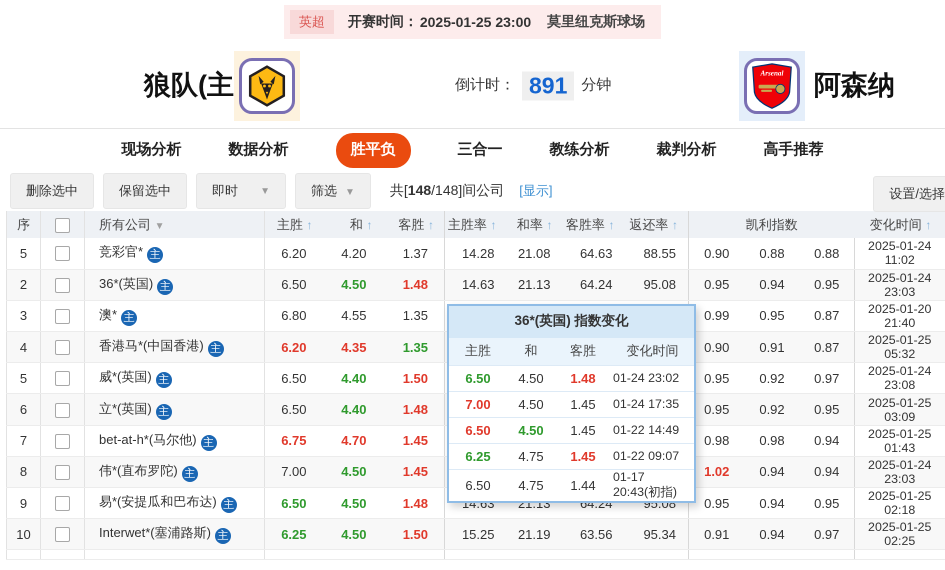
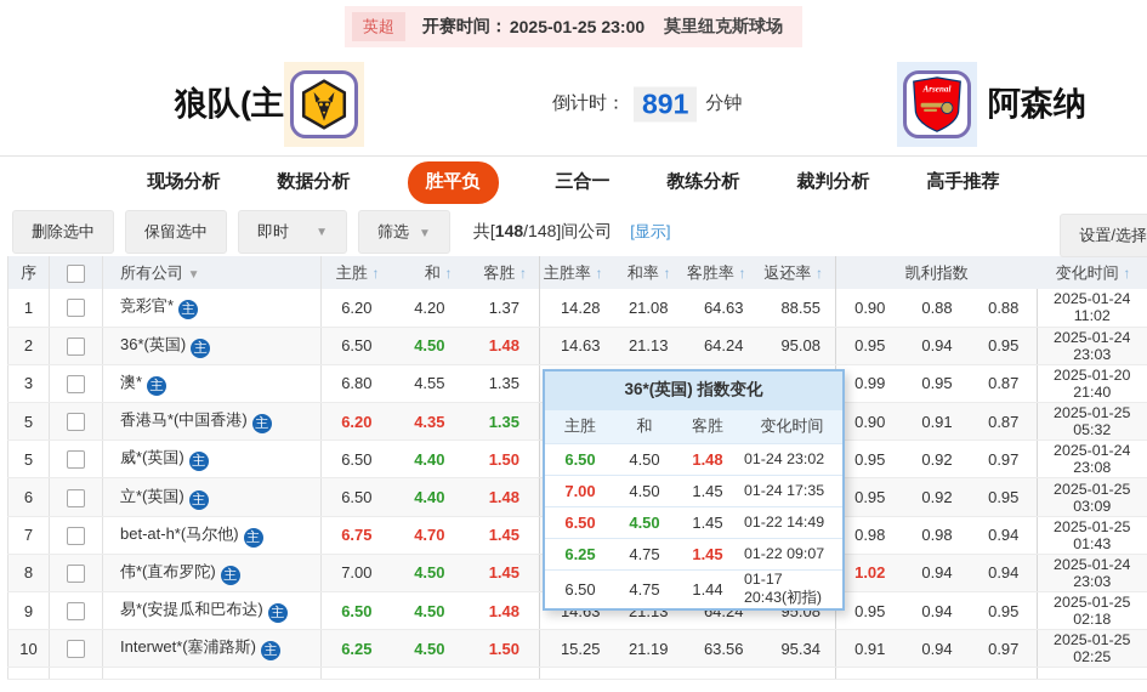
  英超
  开赛时间：
  2025-01-25 23:00
  莫里纽克斯球场
  狼队(主
  倒计时：
  891
  分钟
  Arsenal
  阿森纳
  现场分析
  数据分析
  胜平负
  三合一
  教练分析
  裁判分析
  高手推荐
  删除选中
  保留选中
  即时
  ▼
  筛选 ▼
  共[148/148]间公司
  [显示]
  设置/选择
  序		所有公司 ▼	主胜 ↑	和 ↑	客胜 ↑	主胜率 ↑	和率 ↑	客胜率 ↑	返还率 ↑	凯利指数	变化时间 ↑
- 5		竞彩官* 主	6.20	4.20	1.37	14.28	21.08	64.63	88.55	0.90	0.88	0.88	2025-01-24 11:02
+ 1		竞彩官* 主	6.20	4.20	1.37	14.28	21.08	64.63	88.55	0.90	0.88	0.88	2025-01-24 11:02
  2		36*(英国) 主	6.50	4.50	1.48	14.63	21.13	64.24	95.08	0.95	0.94	0.95	2025-01-24 23:03
  3		澳* 主	6.80	4.55	1.35					0.99	0.95	0.87	2025-01-20 21:40
- 4		香港马*(中国香港) 主	6.20	4.35	1.35					0.90	0.91	0.87	2025-01-25 05:32
+ 5		香港马*(中国香港) 主	6.20	4.35	1.35					0.90	0.91	0.87	2025-01-25 05:32
  5		威*(英国) 主	6.50	4.40	1.50					0.95	0.92	0.97	2025-01-24 23:08
  6		立*(英国) 主	6.50	4.40	1.48					0.95	0.92	0.95	2025-01-25 03:09
  7		bet-at-h*(马尔他) 主	6.75	4.70	1.45					0.98	0.98	0.94	2025-01-25 01:43
  8		伟*(直布罗陀) 主	7.00	4.50	1.45					1.02	0.94	0.94	2025-01-24 23:03
  9		易*(安提瓜和巴布达) 主	6.50	4.50	1.48	14.63	21.13	64.24	95.08	0.95	0.94	0.95	2025-01-25 02:18
  10		Interwet*(塞浦路斯) 主	6.25	4.50	1.50	15.25	21.19	63.56	95.34	0.91	0.94	0.97	2025-01-25 02:25
  36*(英国) 指数变化
  主胜	和	客胜	变化时间
  6.50	4.50	1.48	01-24 23:02
  7.00	4.50	1.45	01-24 17:35
  6.50	4.50	1.45	01-22 14:49
  6.25	4.75	1.45	01-22 09:07
  6.50	4.75	1.44	01-17 20:43(初指)
